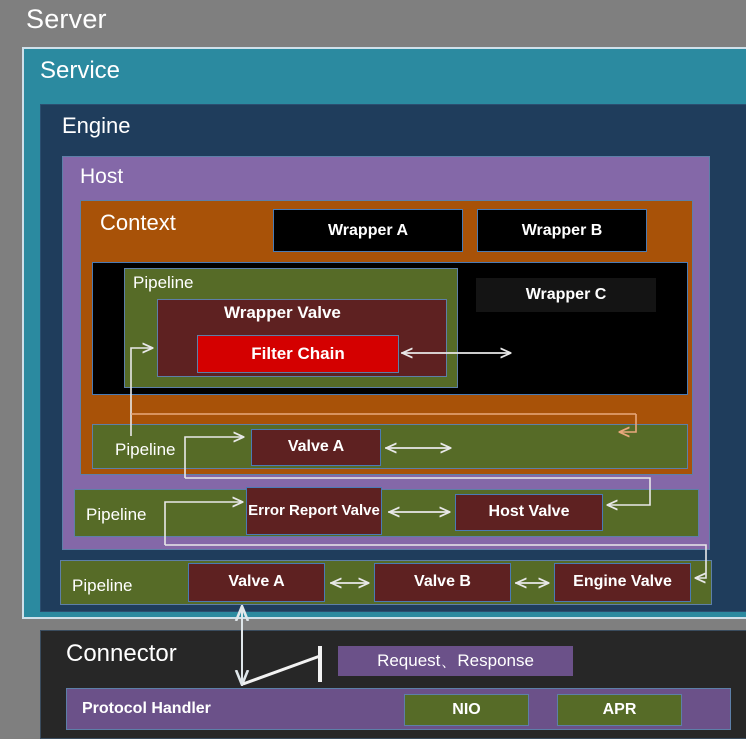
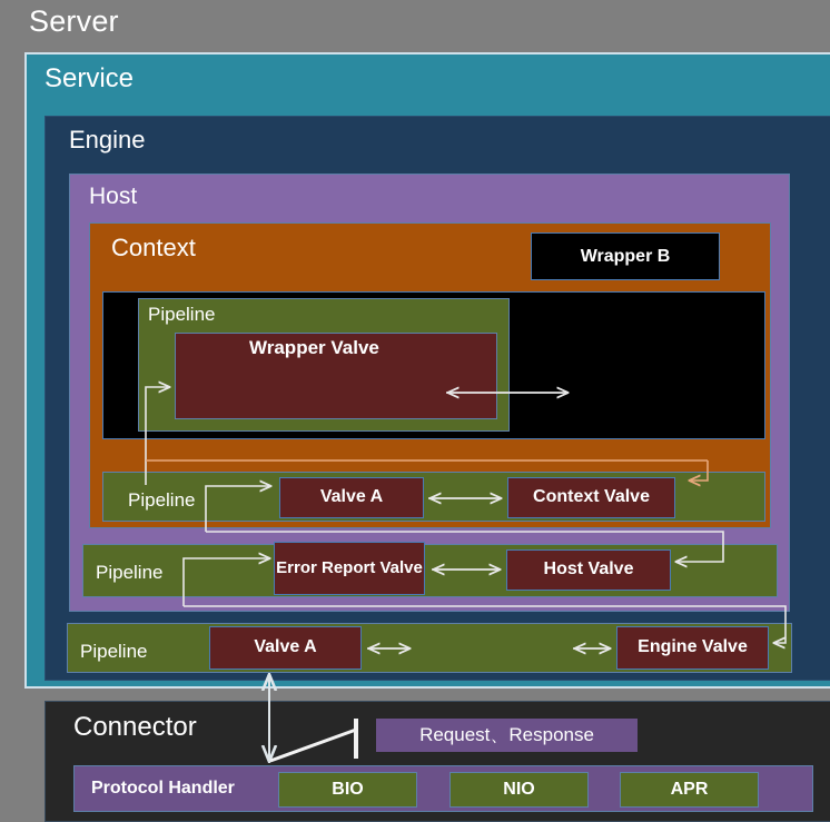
  Server
  Service
  Engine
  Host
  Context
- Wrapper A
  Wrapper B
- Wrapper C
  Pipeline
  Wrapper Valve
- Filter Chain
  Pipeline
  Valve A
+ Context Valve
  Pipeline
  Error Report Valve
  Host Valve
  Pipeline
  Valve A
- Valve B
  Engine Valve
  Connector
  Request、Response
  Protocol Handler
+ BIO
  NIO
  APR
